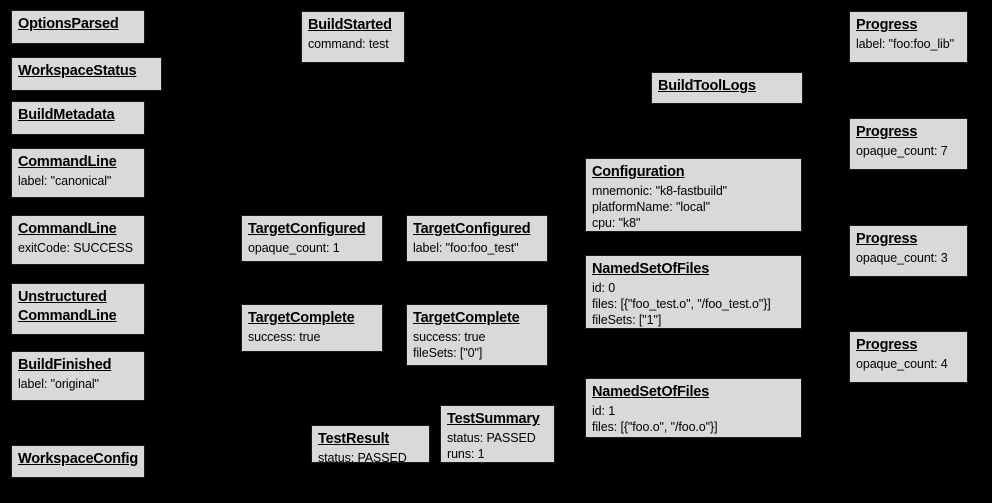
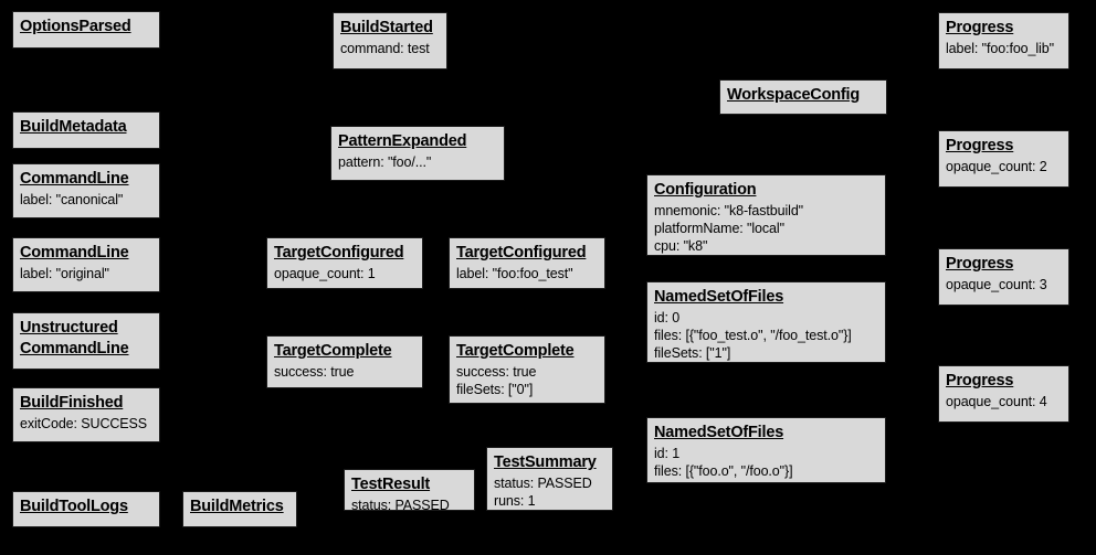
  OptionsParsed
- WorkspaceStatus
  BuildMetadata
  CommandLine
  label: "canonical"
  CommandLine
- exitCode: SUCCESS
+ label: "original"
  Unstructured
  CommandLine
  BuildFinished
- label: "original"
+ exitCode: SUCCESS
- WorkspaceConfig
+ BuildToolLogs
+ BuildMetrics
  BuildStarted
  command: test
+ PatternExpanded
+ pattern: "foo/..."
  TargetConfigured
  opaque_count: 1
  TargetConfigured
  label: "foo:foo_test"
  TargetComplete
  success: true
  TargetComplete
  success: true
  fileSets: ["0"]
  TestResult
  status: PASSED
  TestSummary
  status: PASSED
  runs: 1
- BuildToolLogs
+ WorkspaceConfig
  Configuration
  mnemonic: "k8-fastbuild"
  platformName: "local"
  cpu: "k8"
  NamedSetOfFiles
  id: 0
  files: [{"foo_test.o", "/foo_test.o"}]
  fileSets: ["1"]
  NamedSetOfFiles
  id: 1
  files: [{"foo.o", "/foo.o"}]
  Progress
  label: "foo:foo_lib"
  Progress
- opaque_count: 7
+ opaque_count: 2
  Progress
  opaque_count: 3
  Progress
  opaque_count: 4
